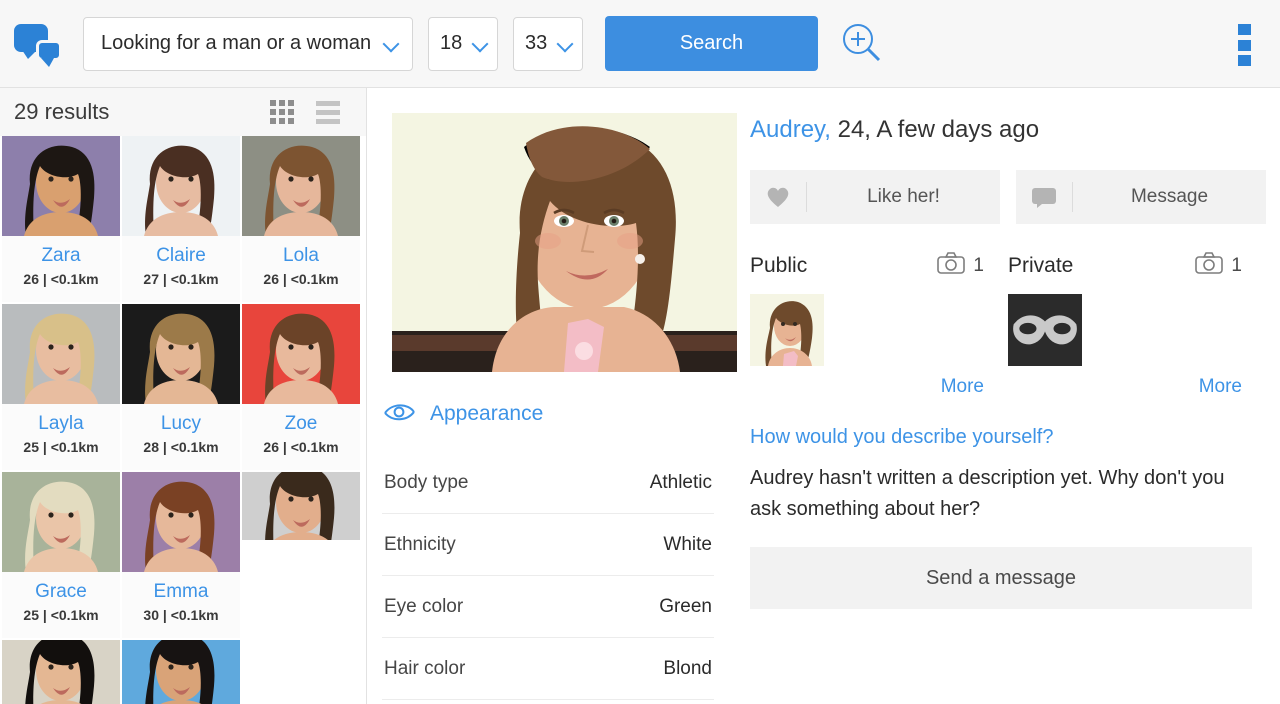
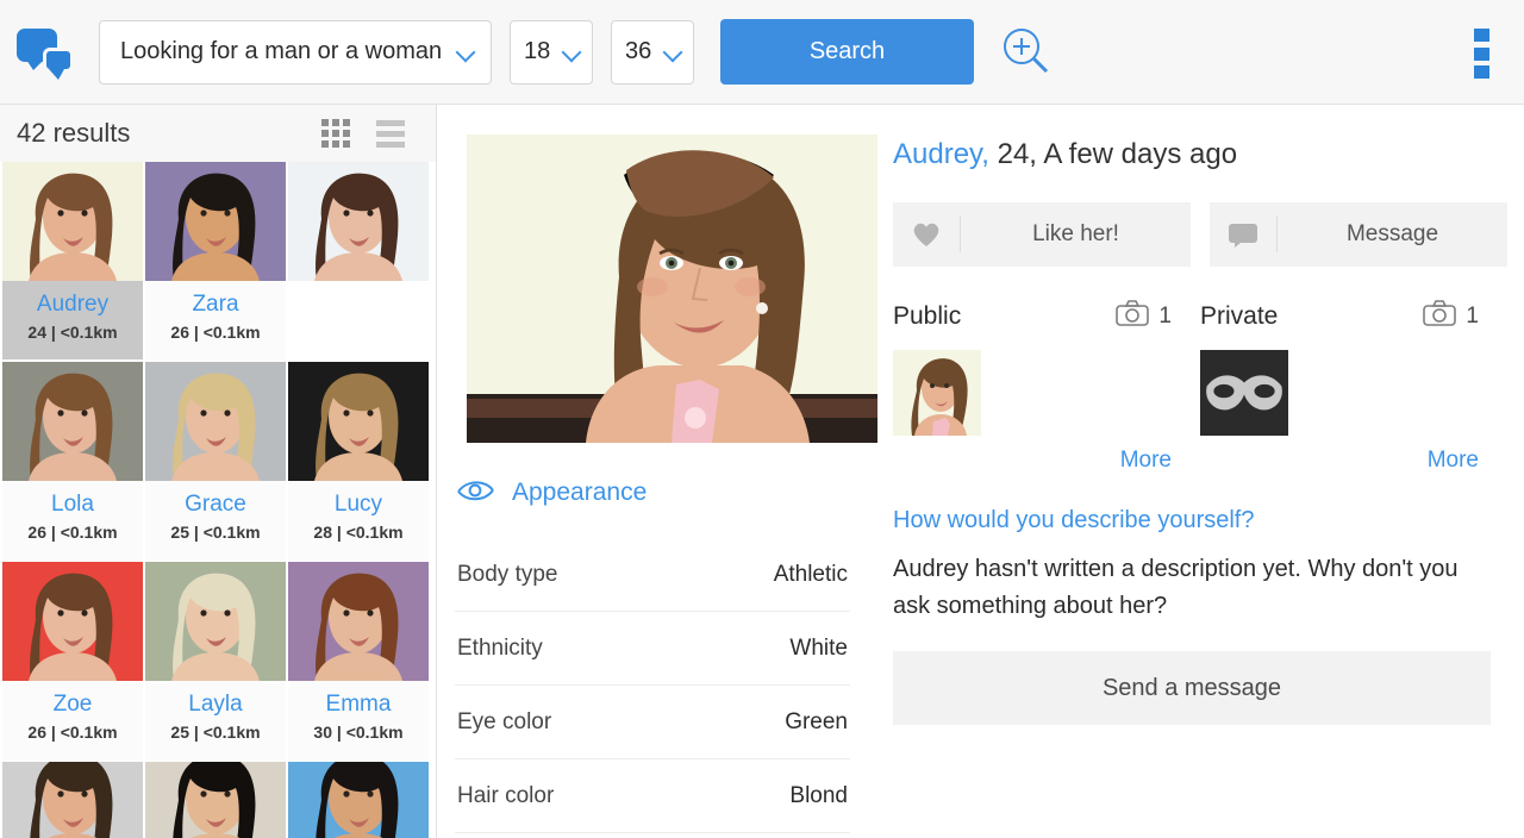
  Looking for a man or a woman
  18
- 33
+ 36
  Search
- 29 results
+ 42 results
+ Audrey
+ 24 | <0.1km
  Zara
  26 | <0.1km
- Claire
- 27 | <0.1km
  Lola
  26 | <0.1km
- Layla
+ Grace
  25 | <0.1km
  Lucy
  28 | <0.1km
  Zoe
  26 | <0.1km
- Grace
+ Layla
  25 | <0.1km
  Emma
  30 | <0.1km
  Appearance
  Body type
  Athletic
  Ethnicity
  White
  Eye color
  Green
  Hair color
  Blond
  Audrey, 24, A few days ago
  Like her!
  Message
  Public
  1
  More
  Private
  1
  More
  How would you describe yourself?
  Audrey hasn't written a description yet. Why don't you ask something about her?
  Send a message
